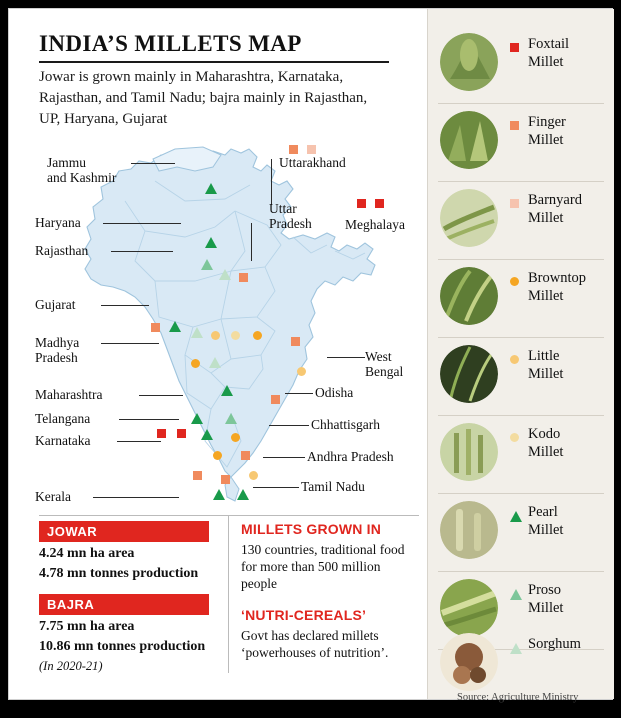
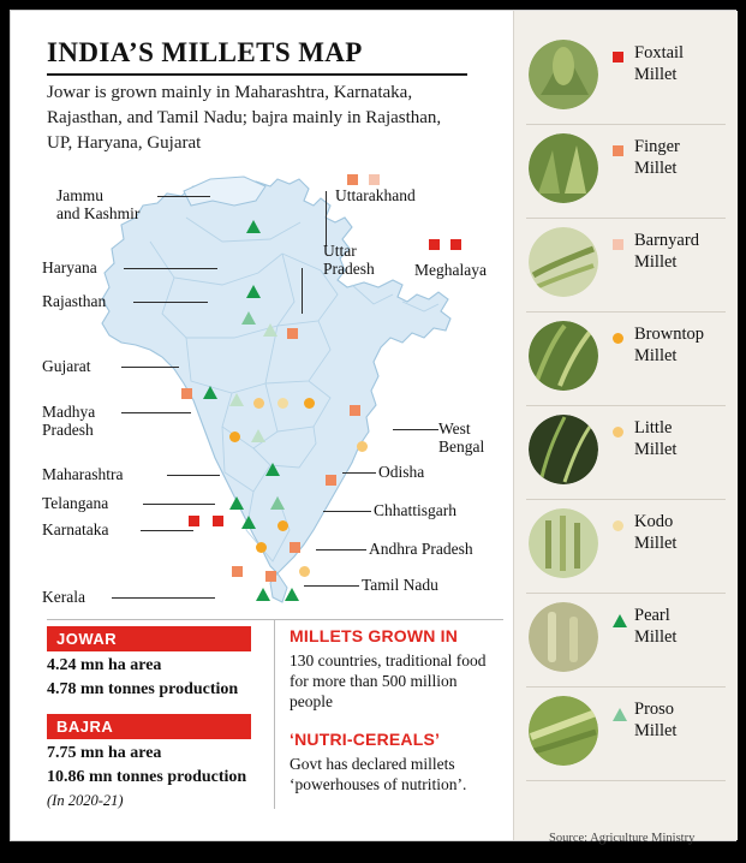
  INDIA’S MILLETS MAP
  Jowar is grown mainly in Maharashtra, Karnataka, Rajasthan, and Tamil Nadu; bajra mainly in Rajasthan, UP, Haryana, Gujarat
  Jammu
  and Kashmir
  Haryana
  Rajasthan
  Gujarat
  Madhya
  Pradesh
  Maharashtra
  Telangana
  Karnataka
  Kerala
  Uttarakhand
  Uttar
  Pradesh
  Meghalaya
  West
  Bengal
  Odisha
  Chhattisgarh
  Andhra Pradesh
  Tamil Nadu
  JOWAR
  4.24 mn ha area
  4.78 mn tonnes production
  BAJRA
  7.75 mn ha area
  10.86 mn tonnes production
  (In 2020-21)
  MILLETS GROWN IN
  130 countries, traditional food for more than 500 million people
  ‘NUTRI-CEREALS’
  Govt has declared millets ‘powerhouses of nutrition’.
  Foxtail
  Millet
  Finger
  Millet
  Barnyard
  Millet
  Browntop
  Millet
  Little
  Millet
  Kodo
  Millet
  Pearl
  Millet
  Proso
  Millet
- Sorghum
  Source: Agriculture Ministry
